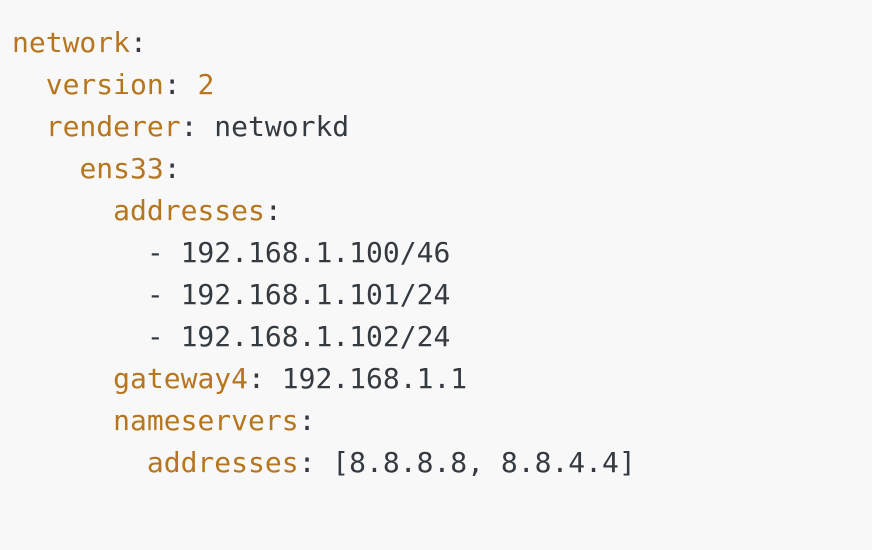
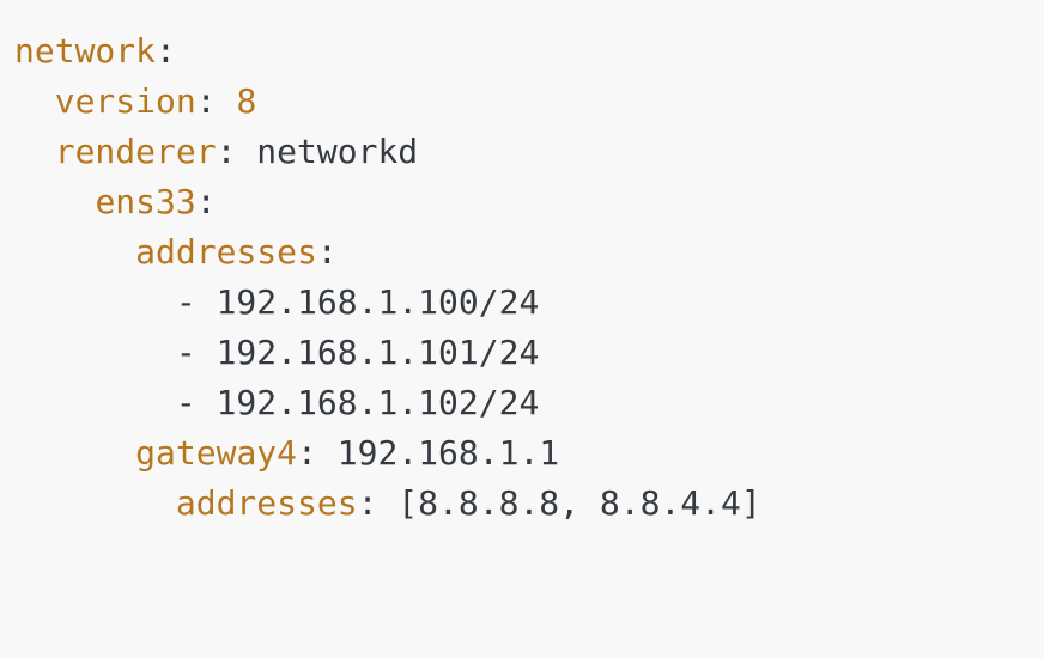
  network:
- version: 2
+ version: 8
  renderer: networkd
  ens33:
  addresses:
- - 192.168.1.100/46
+ - 192.168.1.100/24
  - 192.168.1.101/24
  - 192.168.1.102/24
  gateway4: 192.168.1.1
- nameservers:
  addresses: [8.8.8.8, 8.8.4.4]
